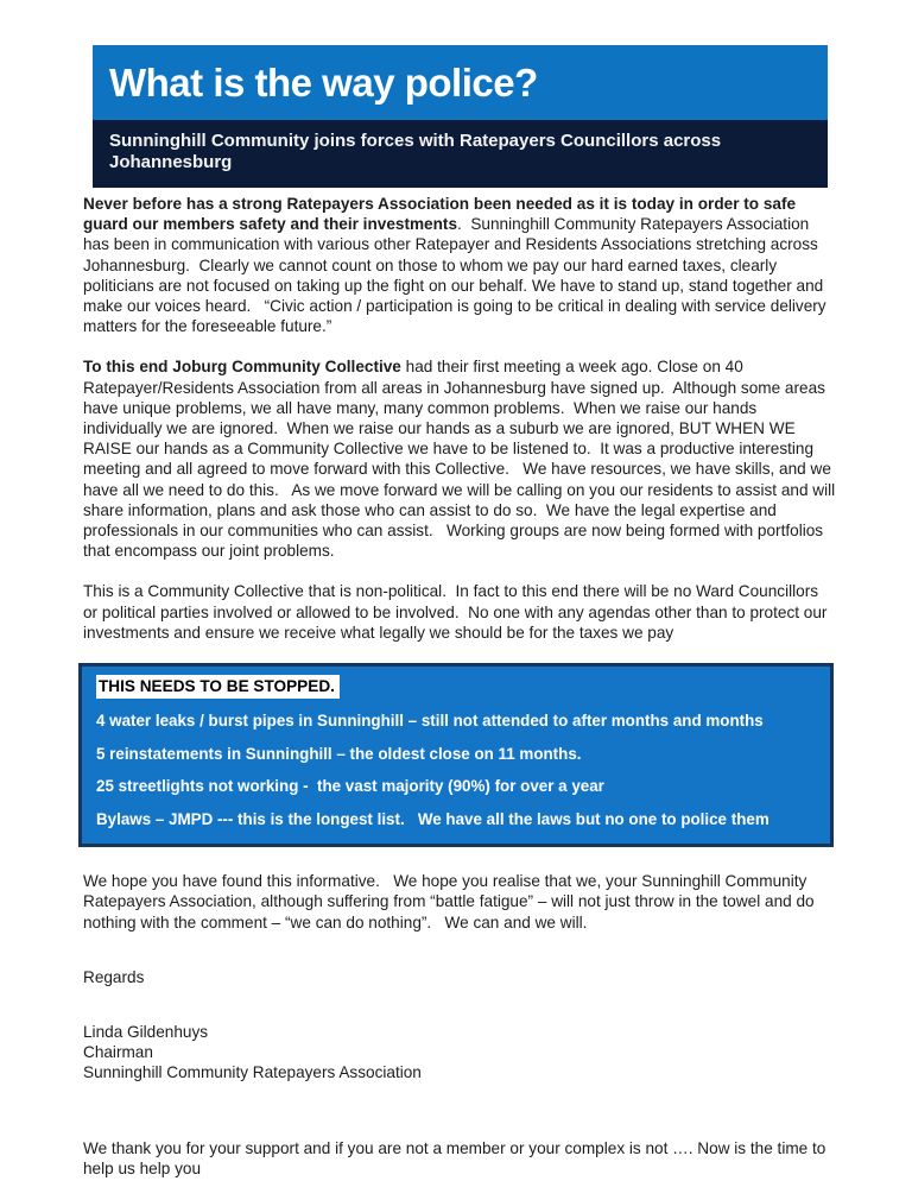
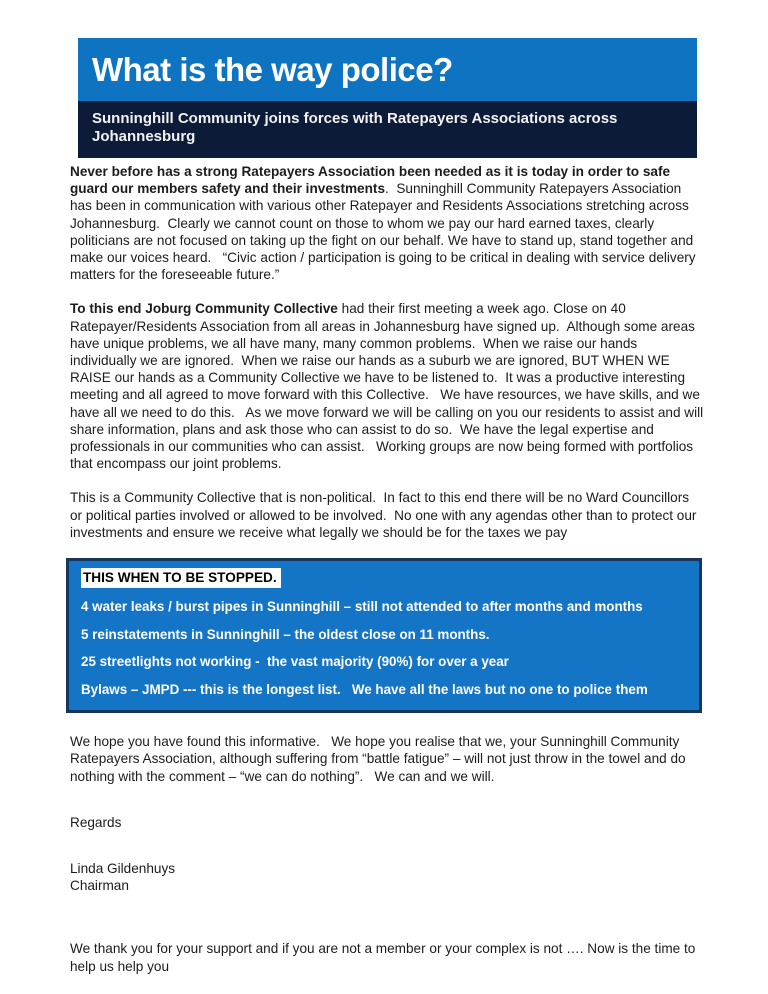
  What is the way police?
- Sunninghill Community joins forces with Ratepayers Councillors across Johannesburg
+ Sunninghill Community joins forces with Ratepayers Associations across Johannesburg
  Never before has a strong Ratepayers Association been needed as it is today in order to safe guard our members safety and their investments. Sunninghill Community Ratepayers Association has been in communication with various other Ratepayer and Residents Associations stretching across Johannesburg. Clearly we cannot count on those to whom we pay our hard earned taxes, clearly politicians are not focused on taking up the fight on our behalf. We have to stand up, stand together and make our voices heard. “Civic action / participation is going to be critical in dealing with service delivery matters for the foreseeable future.”
  To this end Joburg Community Collective had their first meeting a week ago. Close on 40 Ratepayer/Residents Association from all areas in Johannesburg have signed up. Although some areas have unique problems, we all have many, many common problems. When we raise our hands individually we are ignored. When we raise our hands as a suburb we are ignored, BUT WHEN WE RAISE our hands as a Community Collective we have to be listened to. It was a productive interesting meeting and all agreed to move forward with this Collective. We have resources, we have skills, and we have all we need to do this. As we move forward we will be calling on you our residents to assist and will share information, plans and ask those who can assist to do so. We have the legal expertise and professionals in our communities who can assist. Working groups are now being formed with portfolios that encompass our joint problems.
  This is a Community Collective that is non-political. In fact to this end there will be no Ward Councillors or political parties involved or allowed to be involved. No one with any agendas other than to protect our investments and ensure we receive what legally we should be for the taxes we pay
- THIS NEEDS TO BE STOPPED.
+ THIS WHEN TO BE STOPPED.
  4 water leaks / burst pipes in Sunninghill – still not attended to after months and months
  5 reinstatements in Sunninghill – the oldest close on 11 months.
  25 streetlights not working - the vast majority (90%) for over a year
  Bylaws – JMPD --- this is the longest list. We have all the laws but no one to police them
  We hope you have found this informative. We hope you realise that we, your Sunninghill Community Ratepayers Association, although suffering from “battle fatigue” – will not just throw in the towel and do nothing with the comment – “we can do nothing”. We can and we will.
  Regards
  Linda Gildenhuys
  Chairman
- Sunninghill Community Ratepayers Association
  We thank you for your support and if you are not a member or your complex is not …. Now is the time to help us help you
